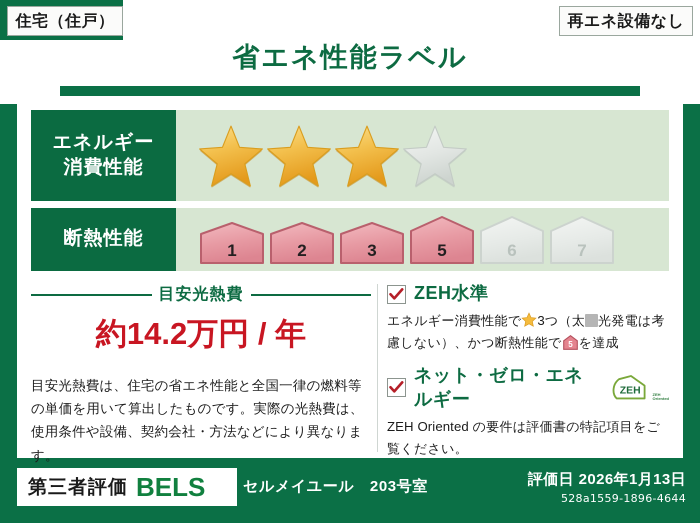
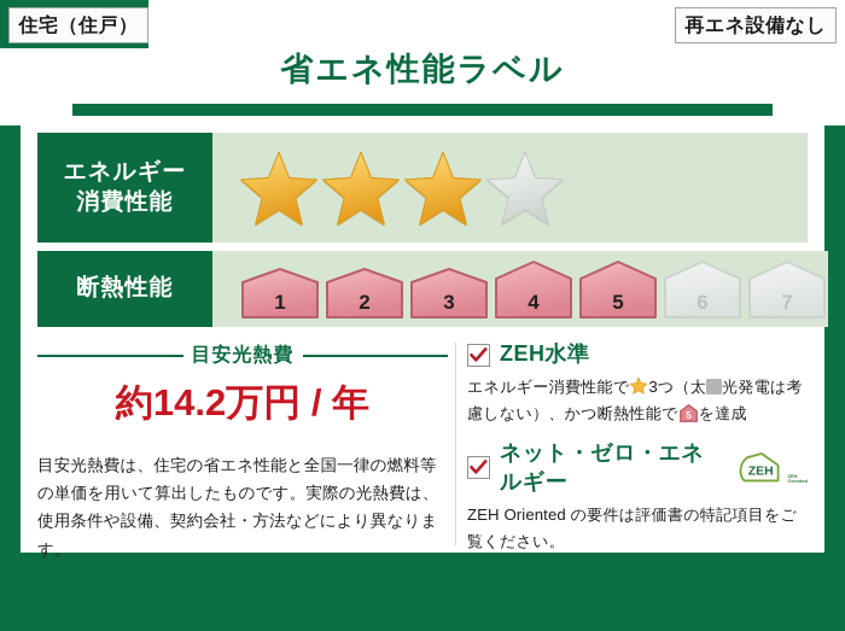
  省エネ性能ラベル
  住宅（住戸）
  再エネ設備なし
  エネルギー
  消費性能
  断熱性能
  1
  2
  3
+ 4
  5
  6
  7
  目安光熱費
  約14.2万円 / 年
  目安光熱費は、住宅の省エネ性能と全国一律の燃料等の単価を用いて算出したものです。実際の光熱費は、使用条件や設備、契約会社・方法などにより異なります。
  ZEH水準
  エネルギー消費性能で 3つ（太 光発電は考慮しない）、かつ断熱性能で
  5
  を達成
  ネット・ゼロ・エネルギー
  ZEH
  ZEH Oriented の要件は評価書の特記項目をご覧ください。
- 第三者評価
- BELS
- セルメイユール 203号室
- 評価日 2026年1月13日
- 528a1559-1896-4644
